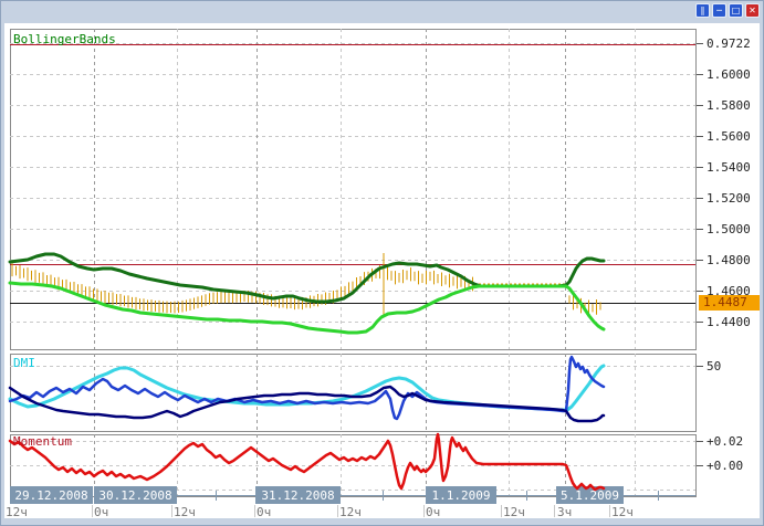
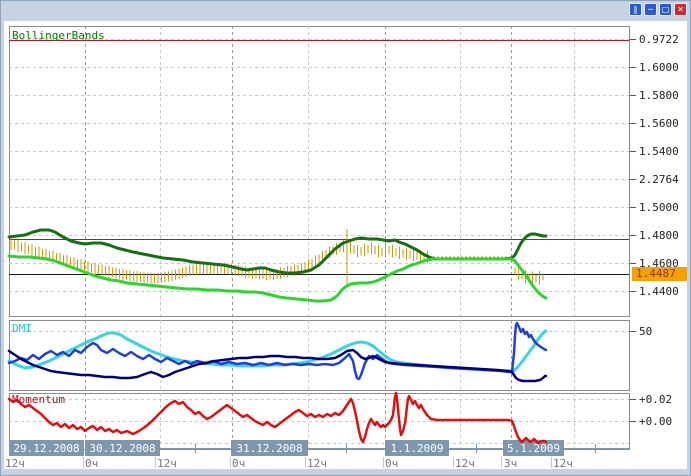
  ∥
  ─
  □
  ✕
  0.9722
  1.6000
  1.5800
  1.5600
  1.5400
- 1.5200
+ 2.2764
  1.5000
  1.4800
  1.4600
  1.4400
  50
  +0.02
  +0.00
  29.12.2008
  30.12.2008
  31.12.2008
  1.1.2009
  5.1.2009
  12ч
  0ч
  12ч
  0ч
  12ч
  0ч
  12ч
  3ч
  12ч
  BollingerBands
  DMI
  Momentum
  1.4487
